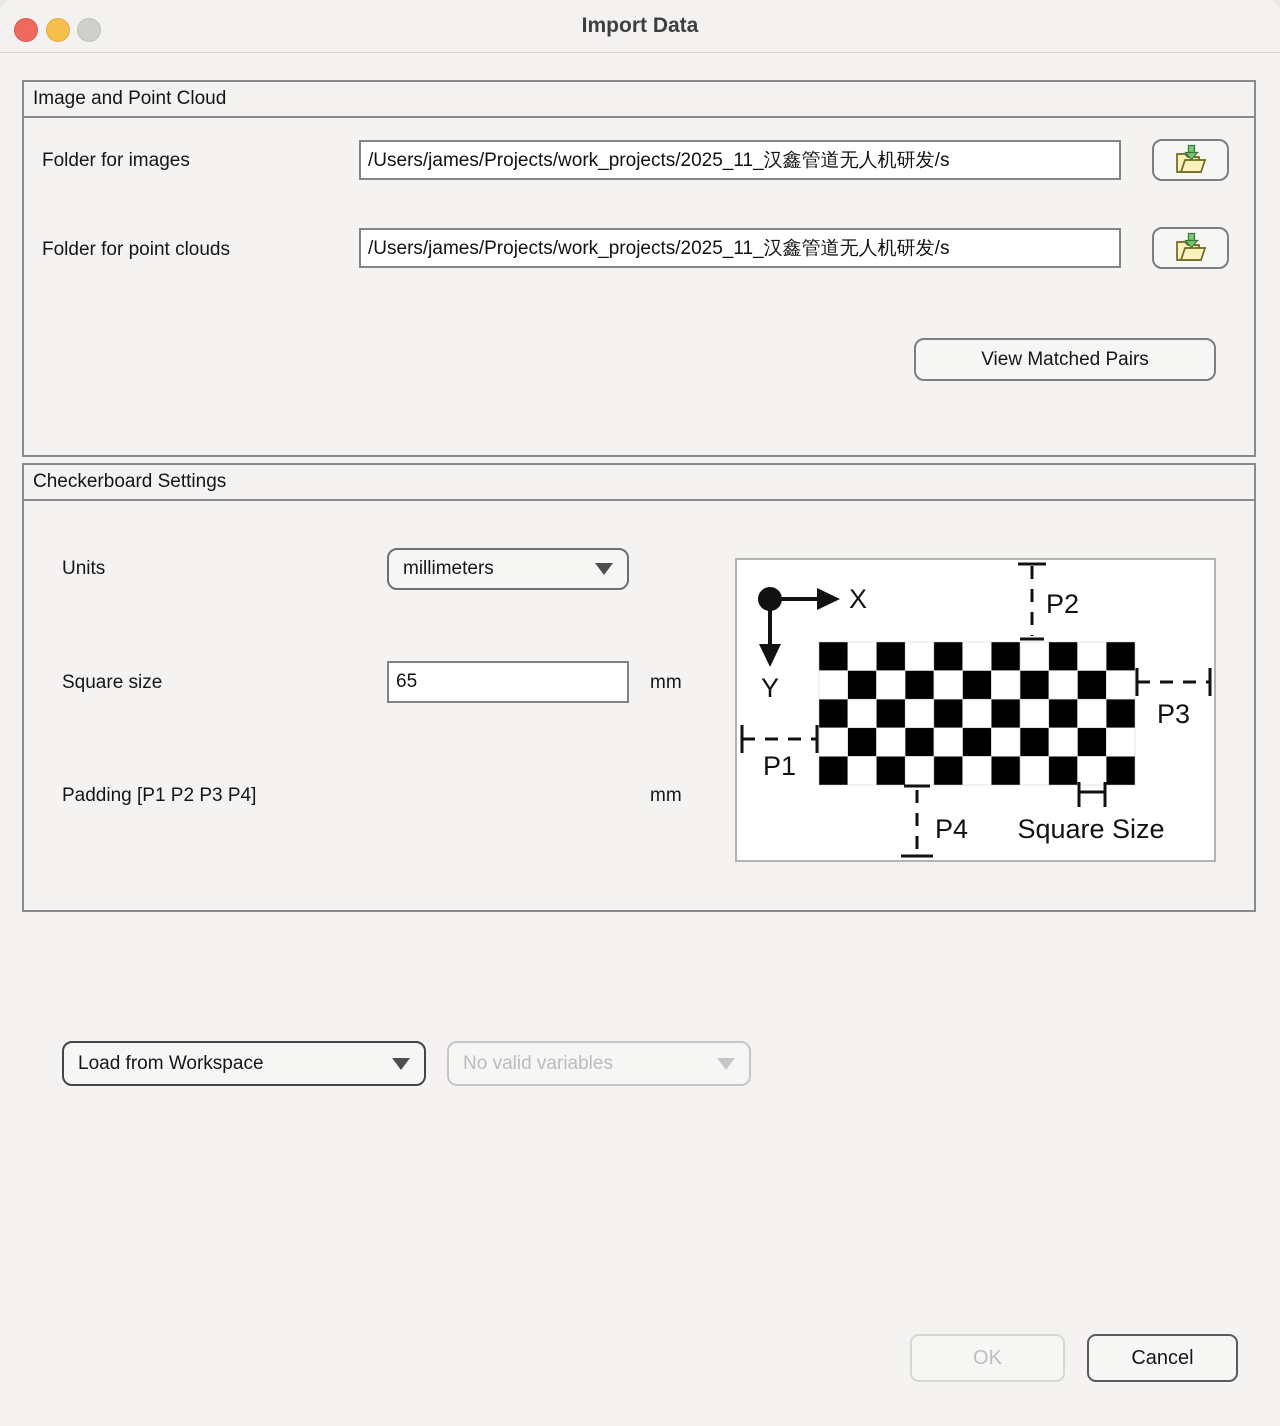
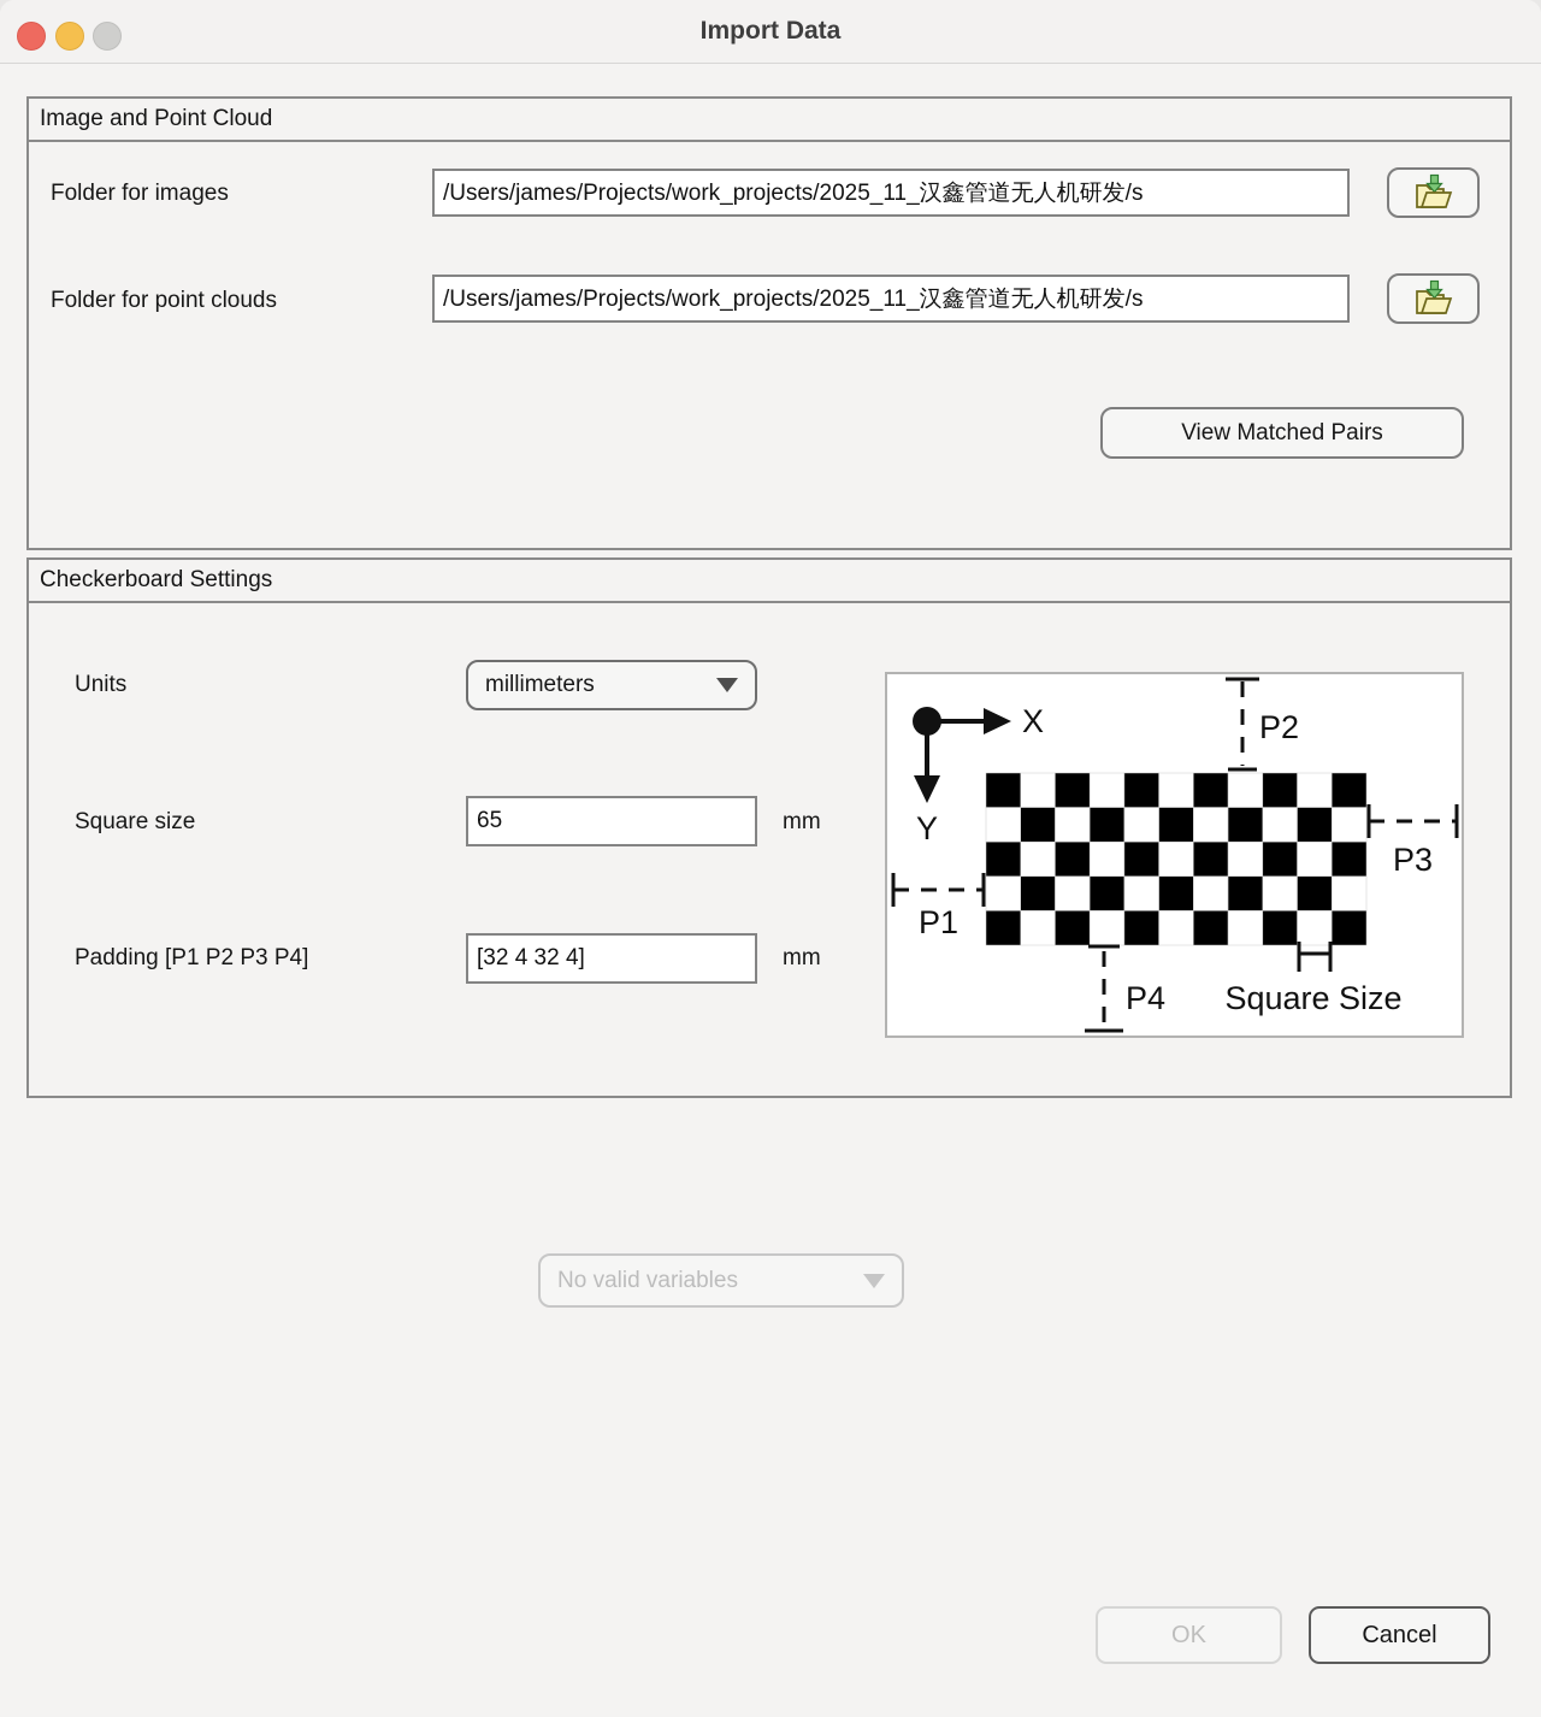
  Import Data
  Image and Point Cloud
  Folder for images
  /Users/james/Projects/work_projects/2025_11_汉鑫管道无人机研发/s
  Folder for point clouds
  /Users/james/Projects/work_projects/2025_11_汉鑫管道无人机研发/s
  View Matched Pairs
  Checkerboard Settings
  Units
  millimeters
  Square size
  65
  mm
  Padding [P1 P2 P3 P4]
+ [32 4 32 4]
  mm
  X
  Y
  P2
  P3
  P1
  P4
  Square Size
- Load from Workspace
  No valid variables
  OK
  Cancel
